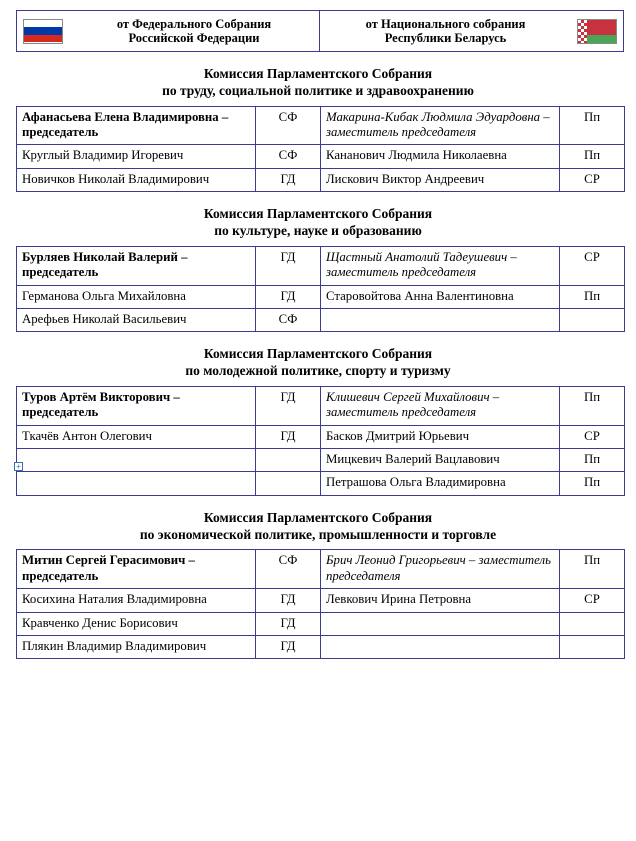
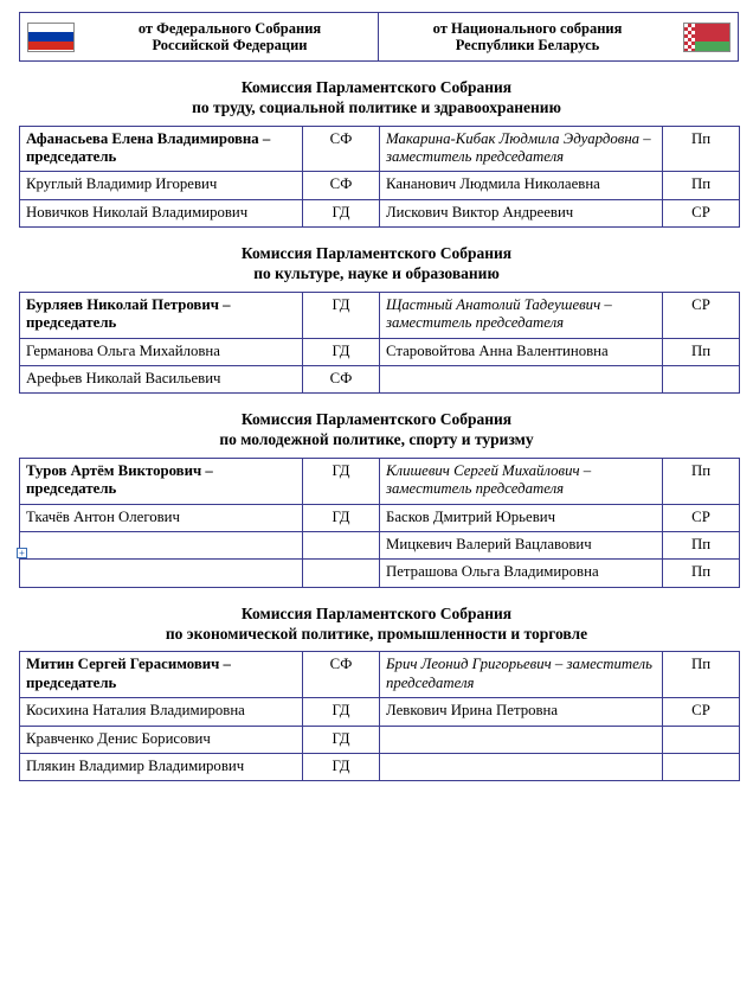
  +
  от Федерального Собрания
  Российской Федерации
  от Национального собрания
  Республики Беларусь
  Комиссия Парламентского Собрания
  по труду, социальной политике и здравоохранению
  Афанасьева Елена Владимировна – председатель	СФ	Макарина-Кибак Людмила Эдуардовна – заместитель председателя	Пп
  Круглый Владимир Игоревич	СФ	Кананович Людмила Николаевна	Пп
  Новичков Николай Владимирович	ГД	Лискович Виктор Андреевич	СР
  Комиссия Парламентского Собрания
  по культуре, науке и образованию
- Бурляев Николай Валерий – председатель	ГД	Щастный Анатолий Тадеушевич – заместитель председателя	СР
+ Бурляев Николай Петрович – председатель	ГД	Щастный Анатолий Тадеушевич – заместитель председателя	СР
  Германова Ольга Михайловна	ГД	Старовойтова Анна Валентиновна	Пп
  Арефьев Николай Васильевич	СФ
  Комиссия Парламентского Собрания
  по молодежной политике, спорту и туризму
  Туров Артём Викторович – председатель	ГД	Клишевич Сергей Михайлович – заместитель председателя	Пп
  Ткачёв Антон Олегович	ГД	Басков Дмитрий Юрьевич	СР
  		Мицкевич Валерий Вацлавович	Пп
  		Петрашова Ольга Владимировна	Пп
  Комиссия Парламентского Собрания
  по экономической политике, промышленности и торговле
  Митин Сергей Герасимович – председатель	СФ	Брич Леонид Григорьевич – заместитель председателя	Пп
  Косихина Наталия Владимировна	ГД	Левкович Ирина Петровна	СР
  Кравченко Денис Борисович	ГД
  Плякин Владимир Владимирович	ГД
